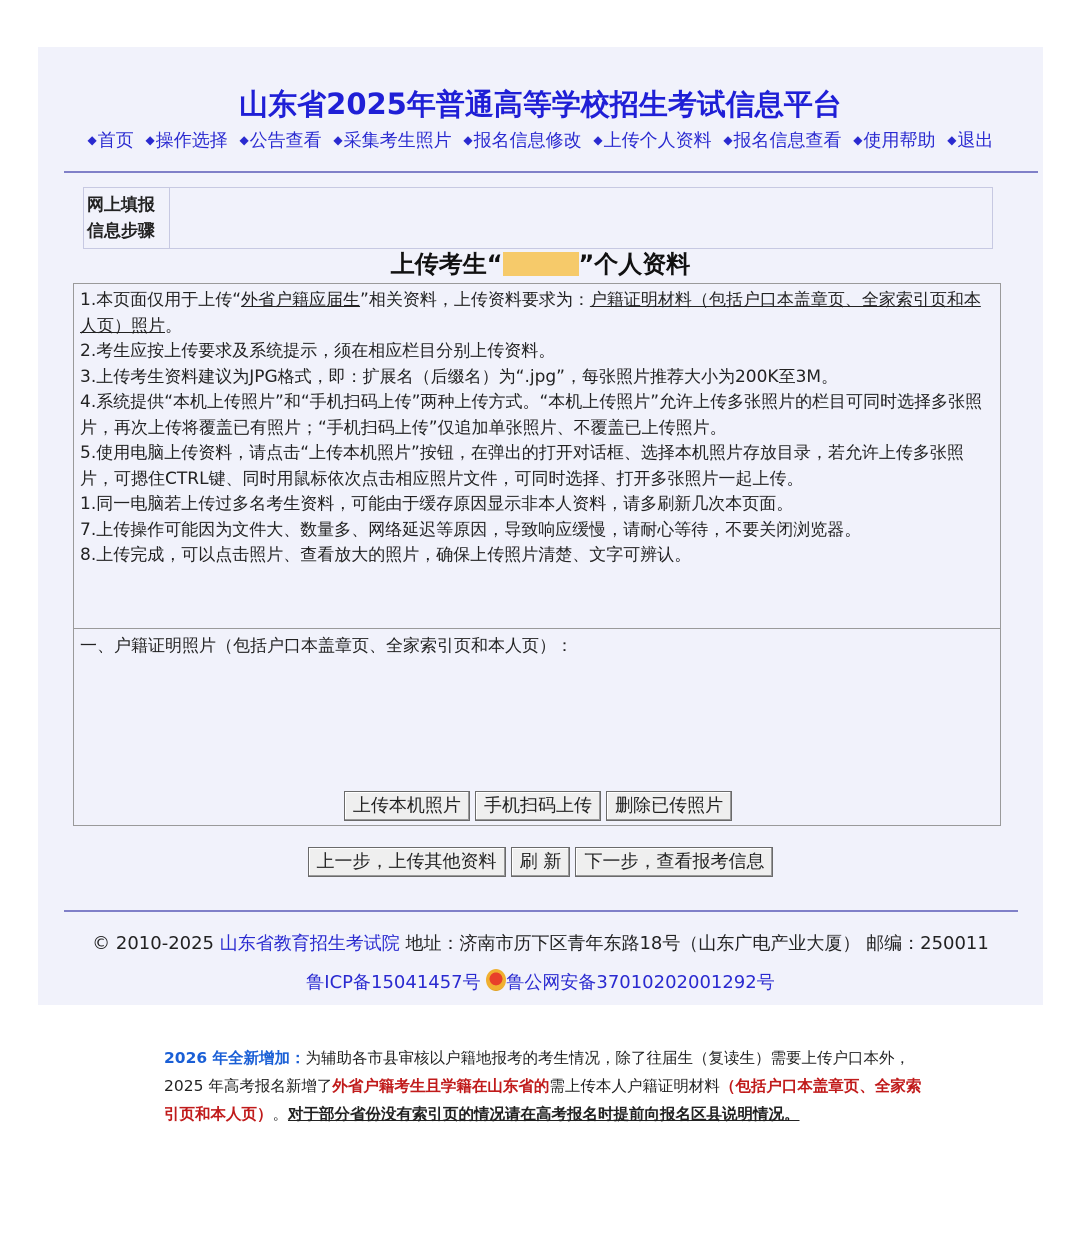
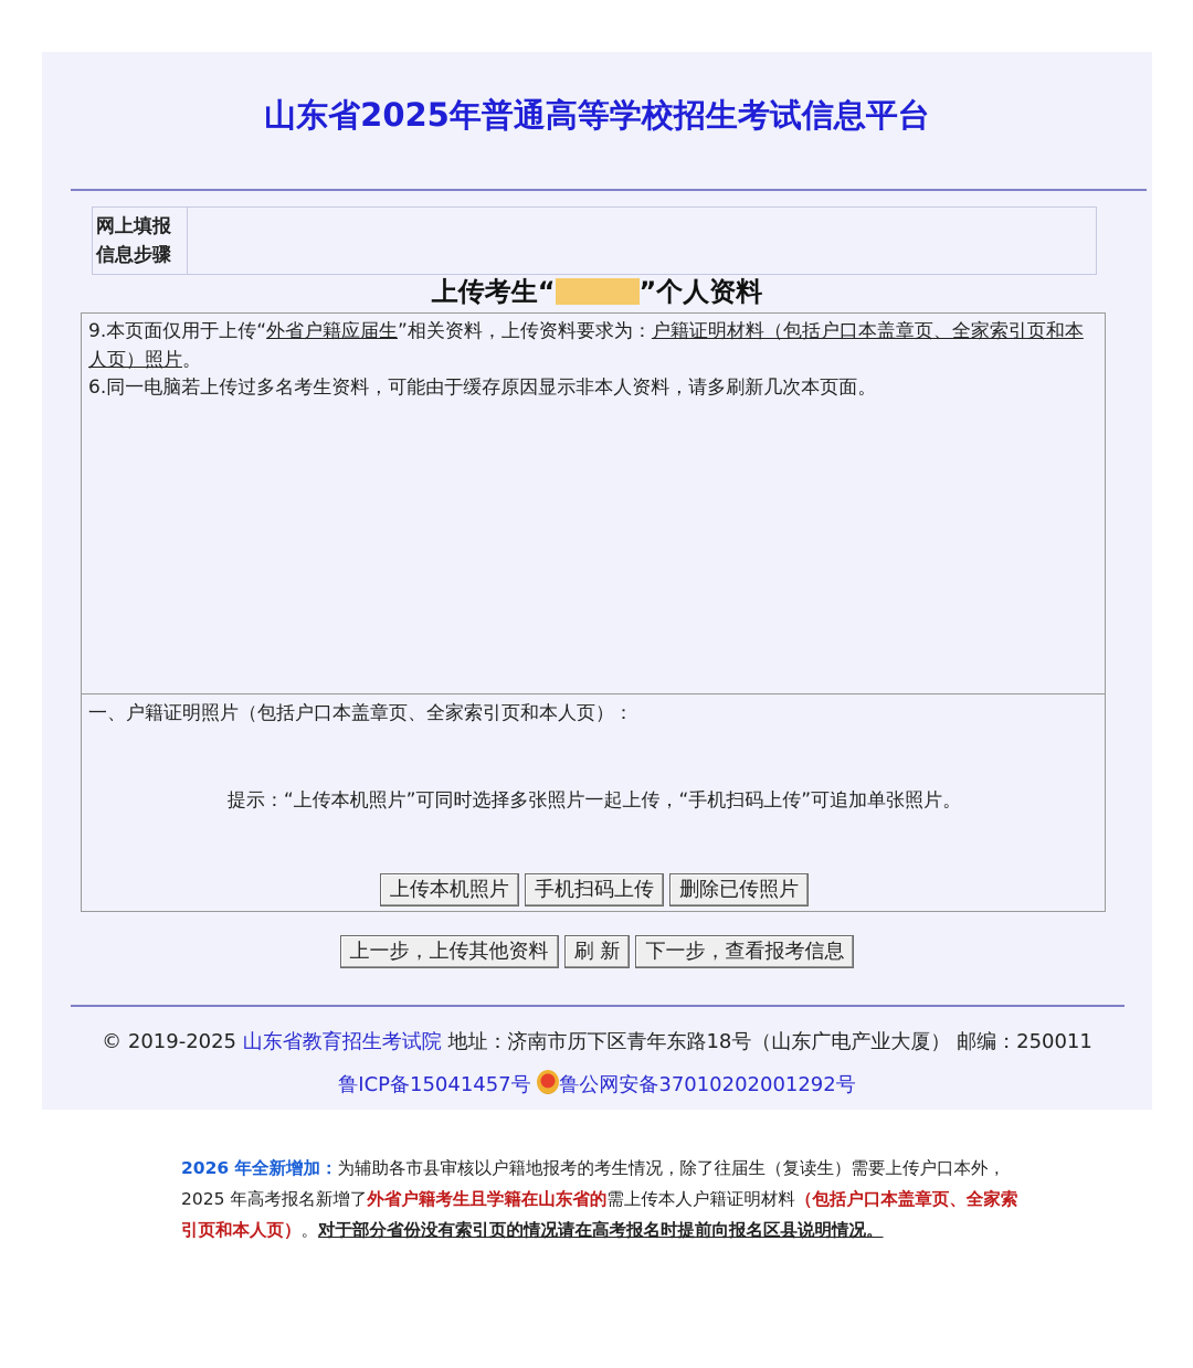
  山东省2025年普通高等学校招生考试信息平台
- ◆首页 ◆操作选择 ◆公告查看 ◆采集考生照片 ◆报名信息修改 ◆上传个人资料 ◆报名信息查看 ◆使用帮助 ◆退出
  网上填报
  信息步骤
  上传考生“ ”个人资料
- 1.本页面仅用于上传“外省户籍应届生”相关资料，上传资料要求为：户籍证明材料（包括户口本盖章页、全家索引页和本人页）照片。
+ 9.本页面仅用于上传“外省户籍应届生”相关资料，上传资料要求为：户籍证明材料（包括户口本盖章页、全家索引页和本人页）照片。
- 2.考生应按上传要求及系统提示，须在相应栏目分别上传资料。
- 3.上传考生资料建议为JPG格式，即：扩展名（后缀名）为“.jpg”，每张照片推荐大小为200K至3M。
- 4.系统提供“本机上传照片”和“手机扫码上传”两种上传方式。“本机上传照片”允许上传多张照片的栏目可同时选择多张照片，再次上传将覆盖已有照片；“手机扫码上传”仅追加单张照片、不覆盖已上传照片。
- 5.使用电脑上传资料，请点击“上传本机照片”按钮，在弹出的打开对话框、选择本机照片存放目录，若允许上传多张照片，可摁住CTRL键、同时用鼠标依次点击相应照片文件，可同时选择、打开多张照片一起上传。
- 1.同一电脑若上传过多名考生资料，可能由于缓存原因显示非本人资料，请多刷新几次本页面。
+ 6.同一电脑若上传过多名考生资料，可能由于缓存原因显示非本人资料，请多刷新几次本页面。
- 7.上传操作可能因为文件大、数量多、网络延迟等原因，导致响应缓慢，请耐心等待，不要关闭浏览器。
- 8.上传完成，可以点击照片、查看放大的照片，确保上传照片清楚、文字可辨认。
  一、户籍证明照片（包括户口本盖章页、全家索引页和本人页）：
+ 提示：“上传本机照片”可同时选择多张照片一起上传，“手机扫码上传”可追加单张照片。
  上传本机照片 手机扫码上传 删除已传照片
  上一步，上传其他资料 刷 新 下一步，查看报考信息
- © 2010-2025 山东省教育招生考试院 地址：济南市历下区青年东路18号（山东广电产业大厦） 邮编：250011
+ © 2019-2025 山东省教育招生考试院 地址：济南市历下区青年东路18号（山东广电产业大厦） 邮编：250011
  鲁ICP备15041457号 鲁公网安备37010202001292号
  2026 年全新增加：为辅助各市县审核以户籍地报考的考生情况，除了往届生（复读生）需要上传户口本外，2025 年高考报名新增了外省户籍考生且学籍在山东省的需上传本人户籍证明材料（包括户口本盖章页、全家索引页和本人页）。对于部分省份没有索引页的情况请在高考报名时提前向报名区县说明情况。
